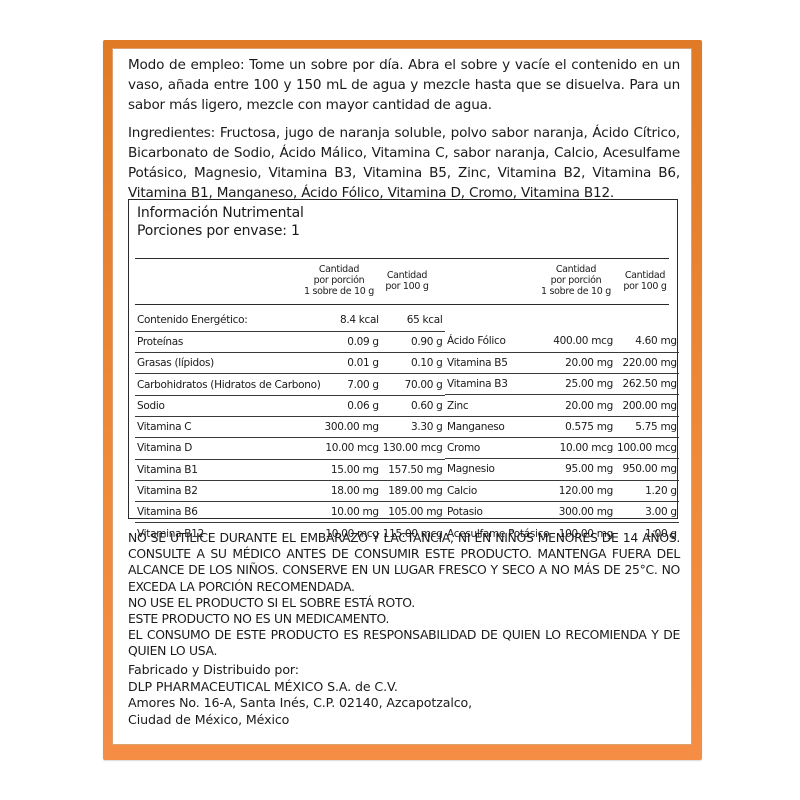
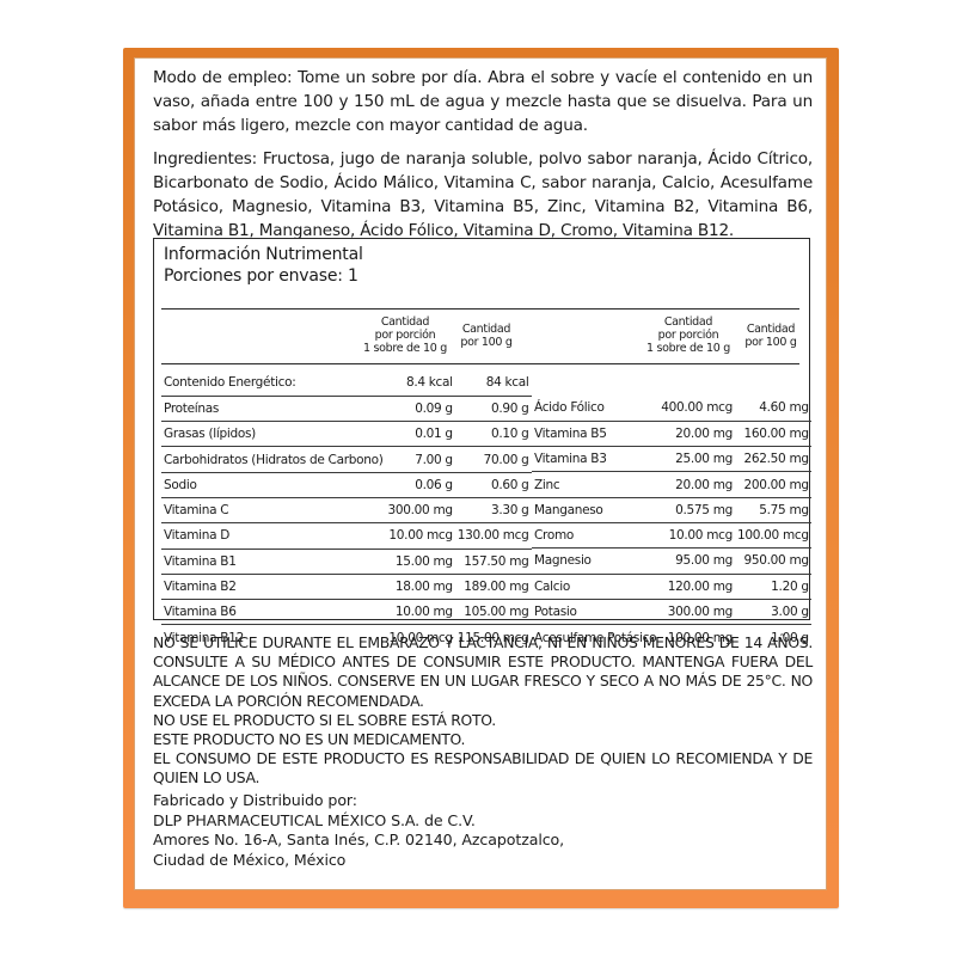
  Modo de empleo: Tome un sobre por día. Abra el sobre y vacíe el contenido en un vaso, añada entre 100 y 150 mL de agua y mezcle hasta que se disuelva. Para un sabor más ligero, mezcle con mayor cantidad de agua.
  Ingredientes: Fructosa, jugo de naranja soluble, polvo sabor naranja, Ácido Cítrico, Bicarbonato de Sodio, Ácido Málico, Vitamina C, sabor naranja, Calcio, Acesulfame Potásico, Magnesio, Vitamina B3, Vitamina B5, Zinc, Vitamina B2, Vitamina B6, Vitamina B1, Manganeso, Ácido Fólico, Vitamina D, Cromo, Vitamina B12.
  Información Nutrimental
  Porciones por envase: 1
  Cantidad
  por porción
  1 sobre de 10 g
  Cantidad
  por 100 g
  Cantidad
  por porción
  1 sobre de 10 g
  Cantidad
  por 100 g
- Contenido Energético:	8.4 kcal	65 kcal
+ Contenido Energético:	8.4 kcal	84 kcal
  Proteínas	0.09 g	0.90 g
  Grasas (lípidos)	0.01 g	0.10 g
  Carbohidratos (Hidratos de Carbono)	7.00 g	70.00 g
  Sodio	0.06 g	0.60 g
  Vitamina C	300.00 mg	3.30 g
  Vitamina D	10.00 mcg	130.00 mcg
  Vitamina B1	15.00 mg	157.50 mg
  Vitamina B2	18.00 mg	189.00 mg
  Vitamina B6	10.00 mg	105.00 mg
  Vitamina B12	10.00 mcg	115.00 mcg
  Ácido Fólico	400.00 mcg	4.60 mg
- Vitamina B5	20.00 mg	220.00 mg
+ Vitamina B5	20.00 mg	160.00 mg
  Vitamina B3	25.00 mg	262.50 mg
  Zinc	20.00 mg	200.00 mg
  Manganeso	0.575 mg	5.75 mg
  Cromo	10.00 mcg	100.00 mcg
  Magnesio	95.00 mg	950.00 mg
  Calcio	120.00 mg	1.20 g
  Potasio	300.00 mg	3.00 g
  Acesulfame Potásico	100.00 mg	1.00 g
  NO SE UTILICE DURANTE EL EMBARAZO Y LACTANCIA, NI EN NIÑOS MENORES DE 14 AÑOS. CONSULTE A SU MÉDICO ANTES DE CONSUMIR ESTE PRODUCTO. MANTENGA FUERA DEL ALCANCE DE LOS NIÑOS. CONSERVE EN UN LUGAR FRESCO Y SECO A NO MÁS DE 25°C. NO EXCEDA LA PORCIÓN RECOMENDADA.
  NO USE EL PRODUCTO SI EL SOBRE ESTÁ ROTO.
  ESTE PRODUCTO NO ES UN MEDICAMENTO.
  EL CONSUMO DE ESTE PRODUCTO ES RESPONSABILIDAD DE QUIEN LO RECOMIENDA Y DE QUIEN LO USA.
  Fabricado y Distribuido por:
  DLP PHARMACEUTICAL MÉXICO S.A. de C.V.
  Amores No. 16-A, Santa Inés, C.P. 02140, Azcapotzalco,
  Ciudad de México, México
